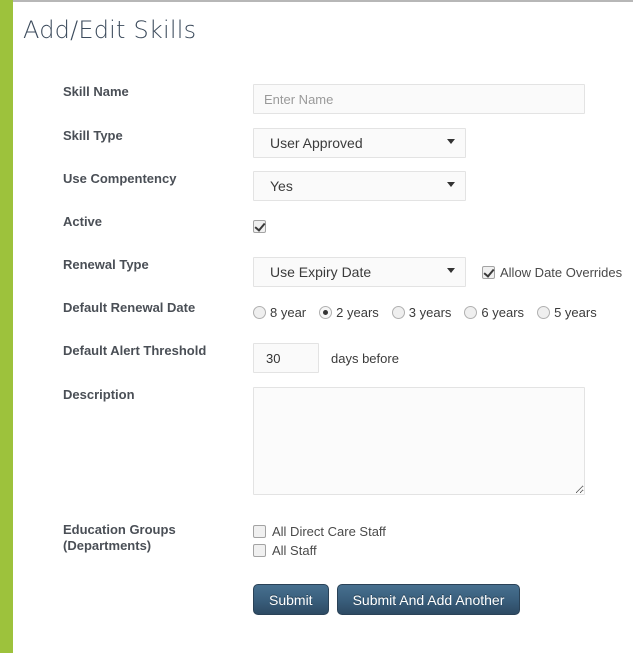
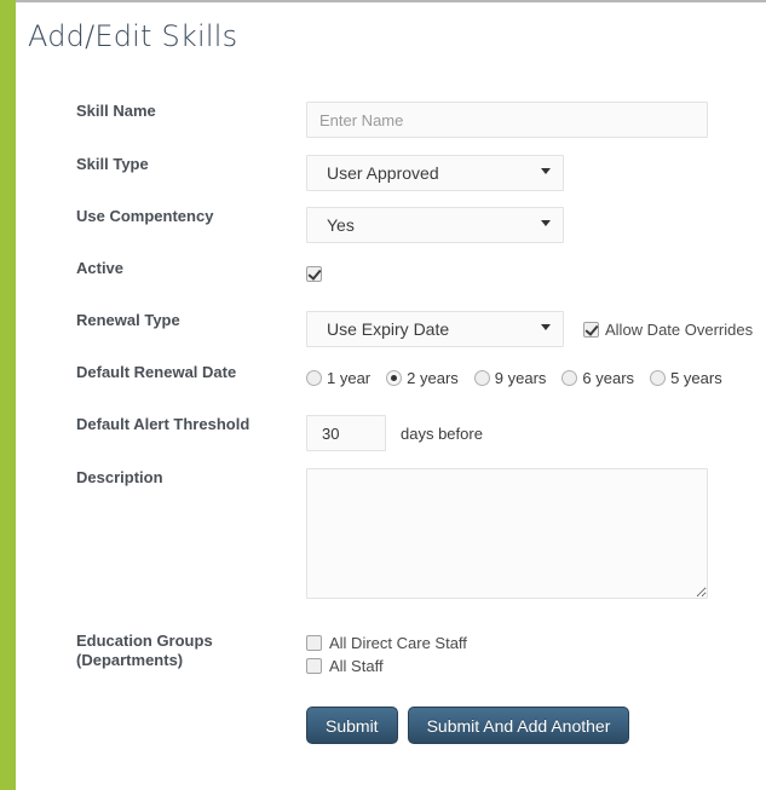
  Add/Edit Skills
  Skill Name
  Enter Name
  Skill Type
  User Approved
  Use Compentency
  Yes
  Active
  Renewal Type
  Use Expiry Date
  Allow Date Overrides
  Default Renewal Date
- 8 year
+ 1 year
  2 years
- 3 years
+ 9 years
  6 years
  5 years
  Default Alert Threshold
  30
  days before
  Description
  Education Groups
  (Departments)
  All Direct Care Staff
  All Staff
  Submit
  Submit And Add Another
